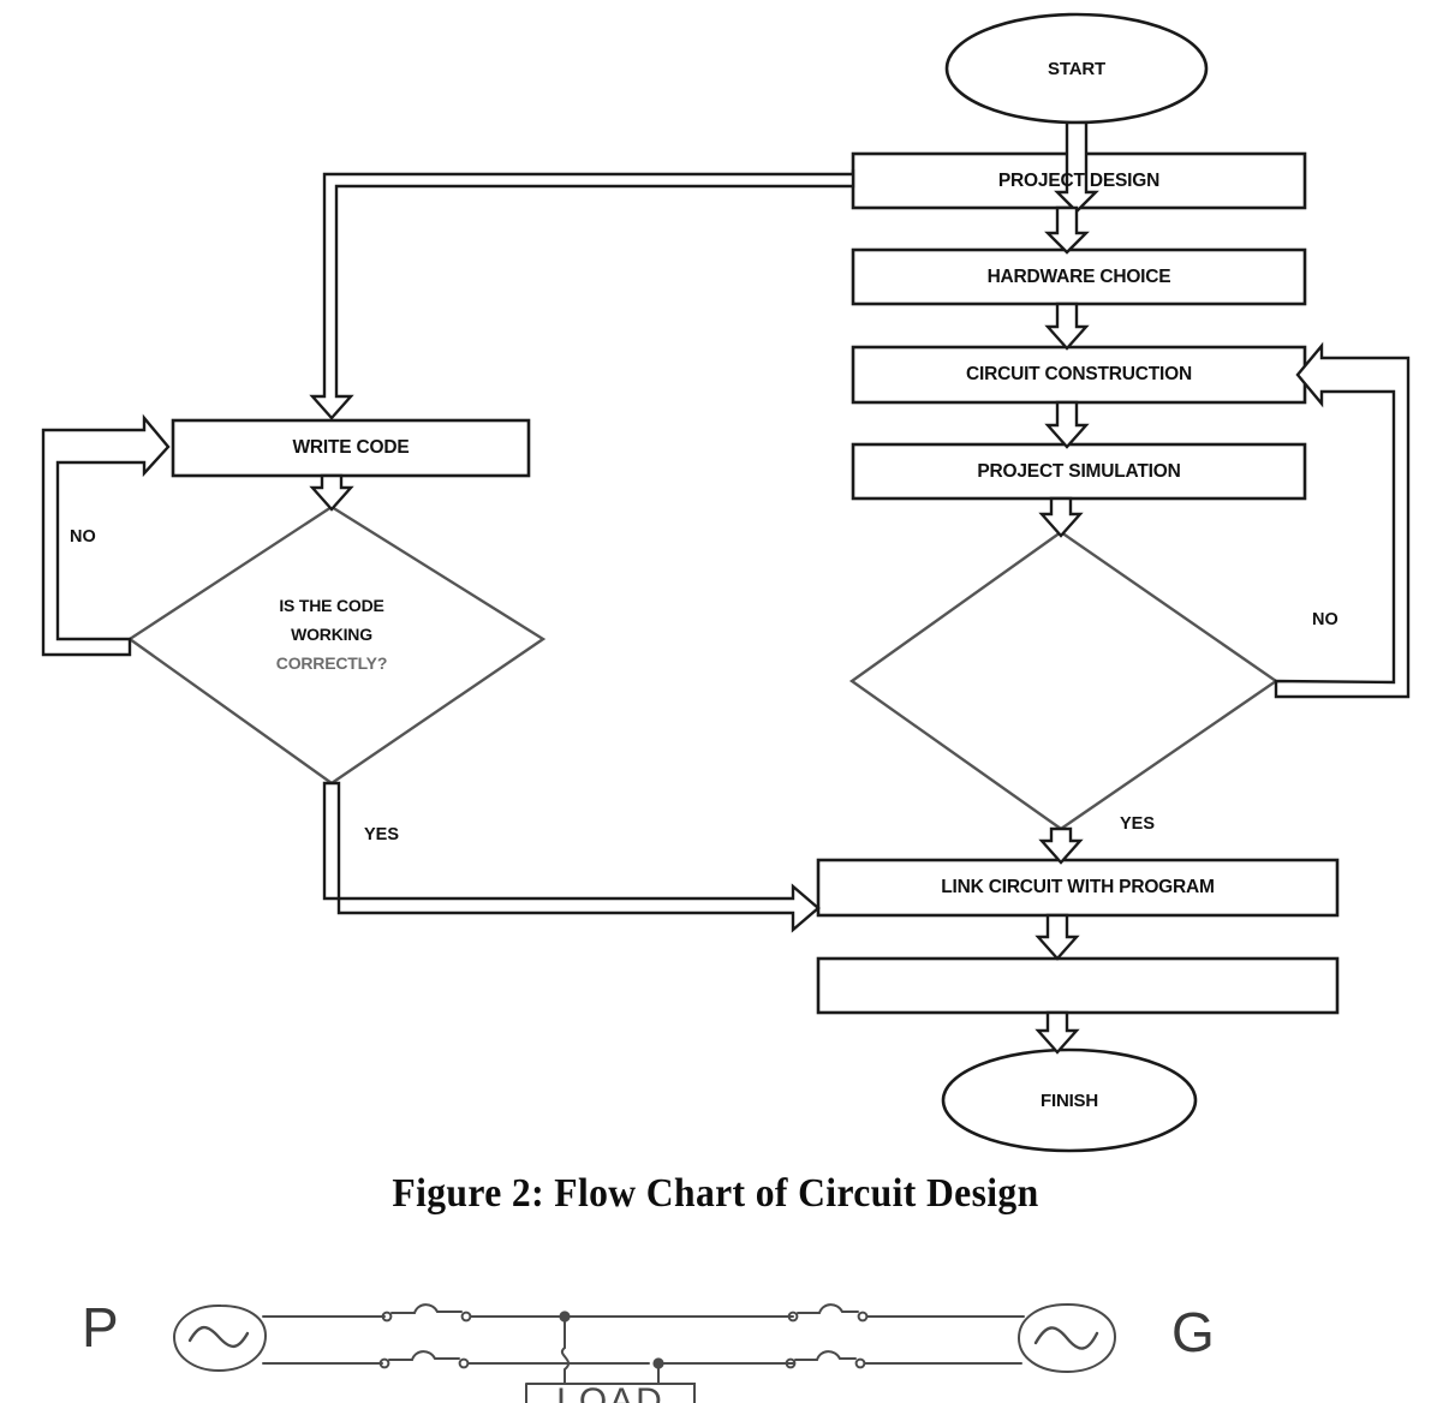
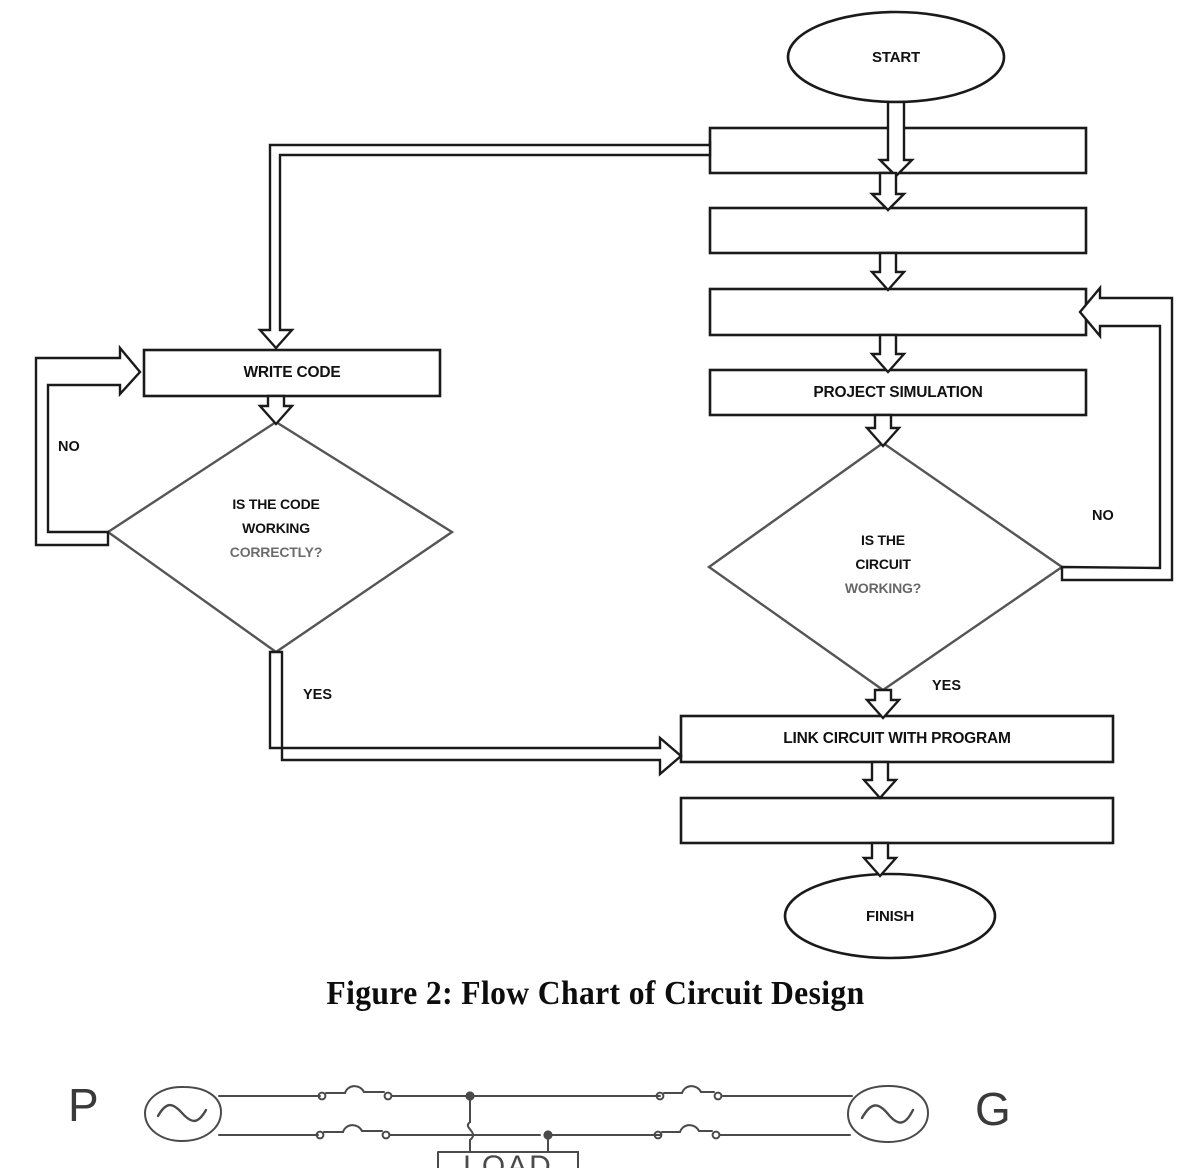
  START
- PROJECT DESIGN
- HARDWARE CHOICE
- CIRCUIT CONSTRUCTION
  PROJECT SIMULATION
  WRITE CODE
  IS THE CODE
  WORKING
  CORRECTLY?
+ IS THE
+ CIRCUIT
+ WORKING?
  LINK CIRCUIT WITH PROGRAM
  FINISH
  NO
  YES
  NO
  YES
  Figure 2: Flow Chart of Circuit Design
  P
  G
  LOAD
